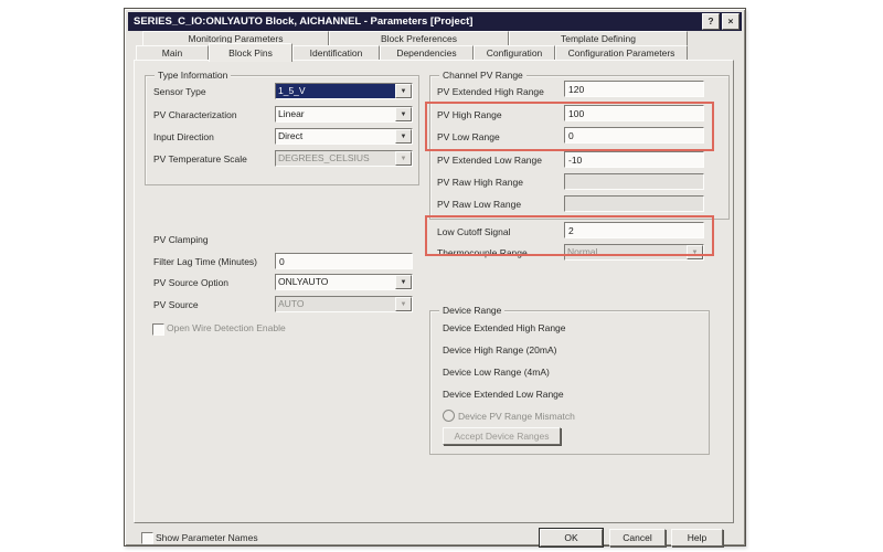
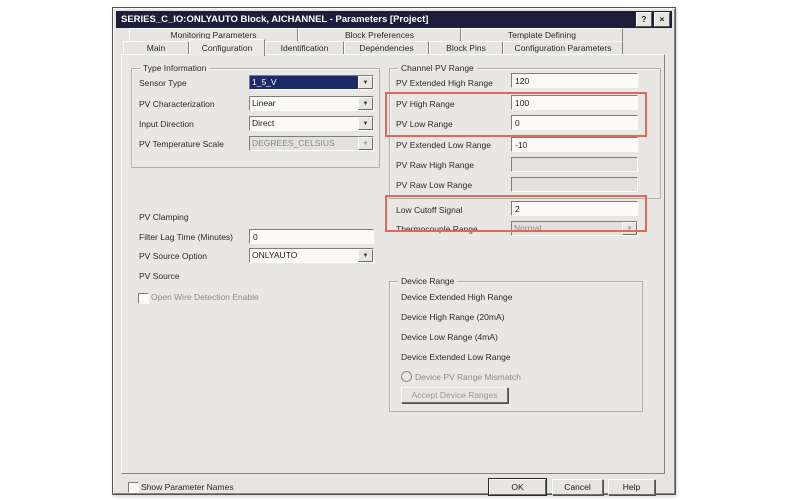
  SERIES_C_IO:ONLYAUTO Block, AICHANNEL - Parameters [Project]
  ?
  ×
  Monitoring Parameters
  Block Preferences
  Template Defining
  Main
- Block Pins
+ Configuration
  Identification
  Dependencies
- Configuration
+ Block Pins
  Configuration Parameters
  Type Information
  Sensor Type
  1_5_V
  PV Characterization
  Linear
  Input Direction
  Direct
  PV Temperature Scale
  DEGREES_CELSIUS
  PV Clamping
  Filter Lag Time (Minutes)
  0
  PV Source Option
  ONLYAUTO
  PV Source
- AUTO
  Open Wire Detection Enable
  Channel PV Range
  PV Extended High Range
  120
  PV High Range
  100
  PV Low Range
  0
  PV Extended Low Range
  -10
  PV Raw High Range
  PV Raw Low Range
  Low Cutoff Signal
  2
  Thermocouple Range
  Normal
  Device Range
  Device Extended High Range
  Device High Range (20mA)
  Device Low Range (4mA)
  Device Extended Low Range
  Device PV Range Mismatch
  Accept Device Ranges
  Show Parameter Names
  OK
  Cancel
  Help
